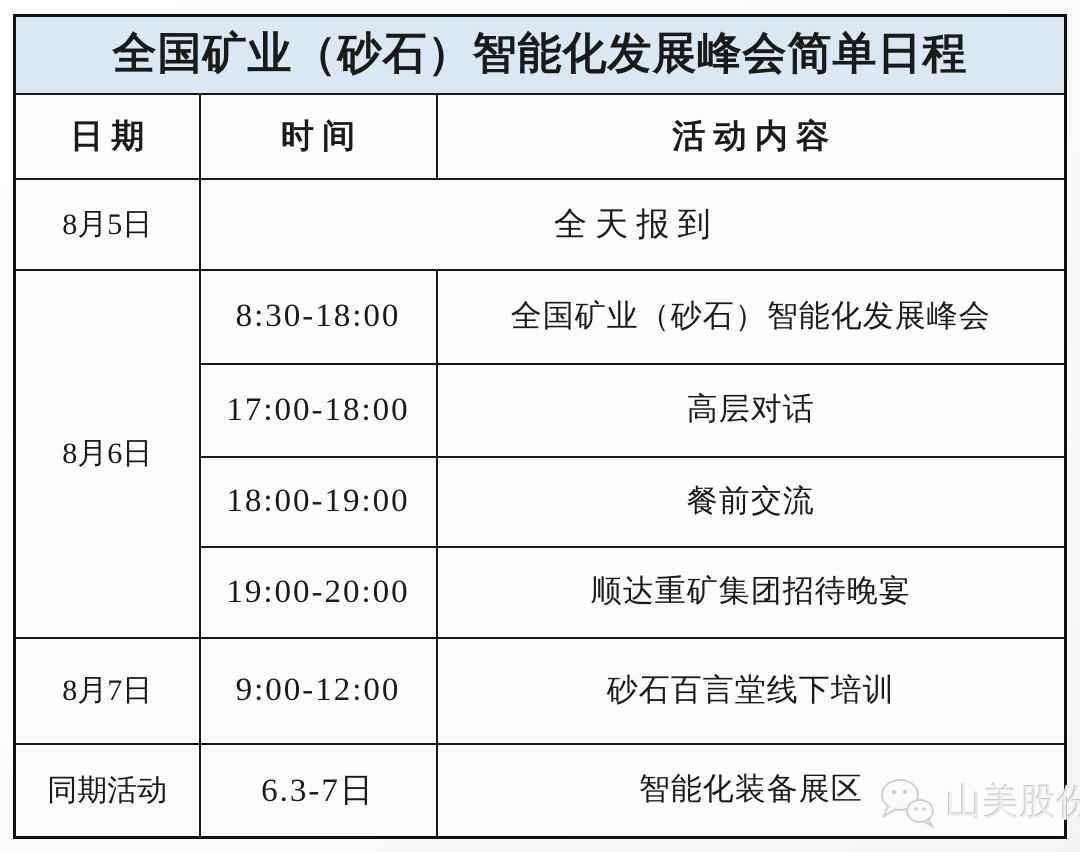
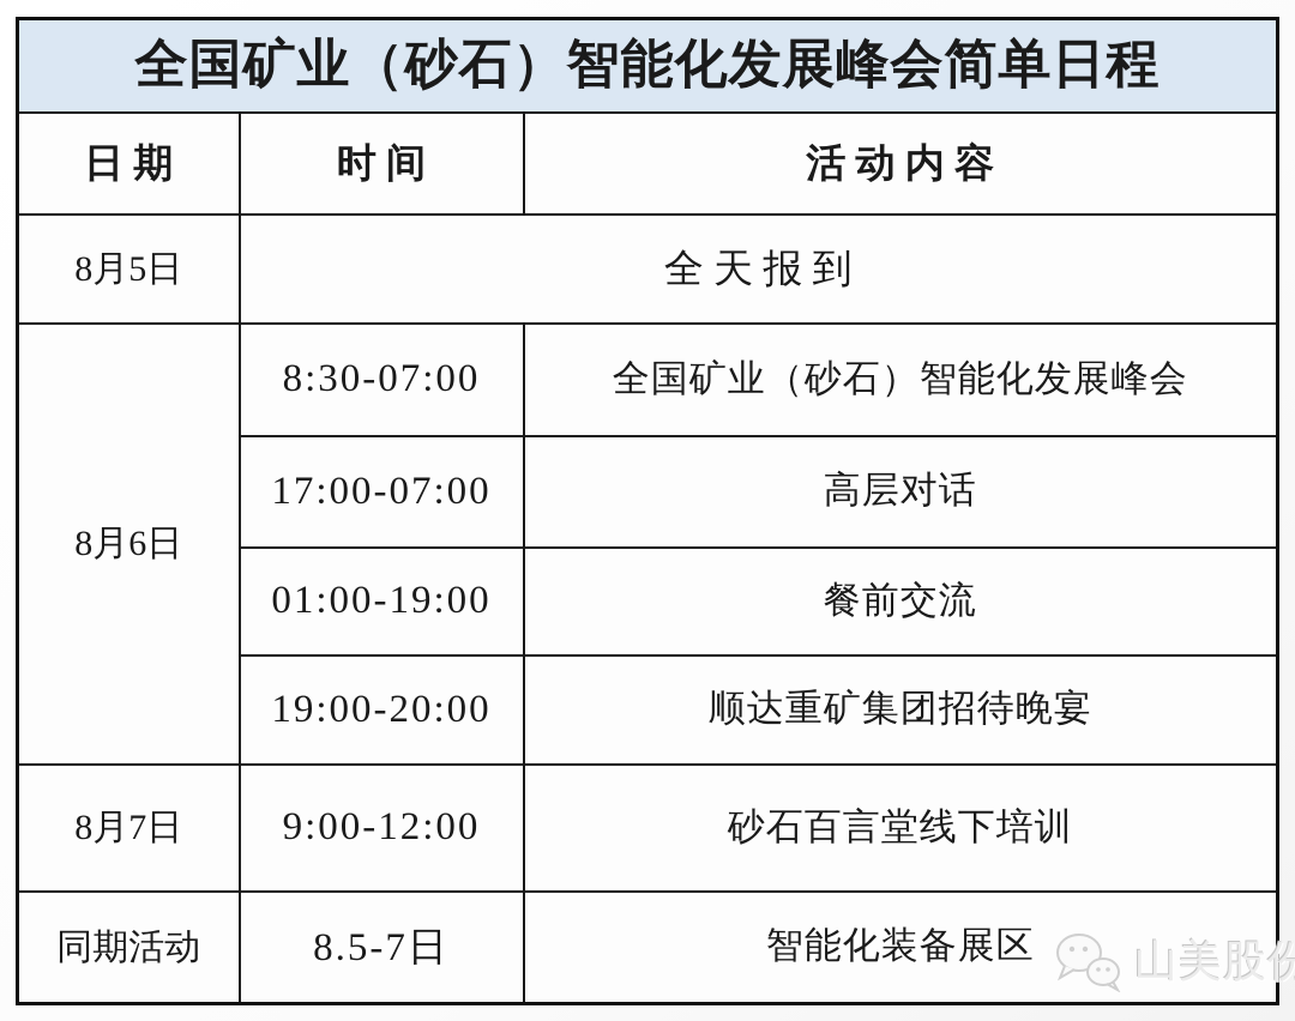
  全国矿业（砂石）智能化发展峰会简单日程
  日 期	时 间	活 动 内 容
  8月5日	全 天 报 到
- 8月6日	8:30-18:00	全国矿业（砂石）智能化发展峰会
+ 8月6日	8:30-07:00	全国矿业（砂石）智能化发展峰会
- 17:00-18:00	高层对话
+ 17:00-07:00	高层对话
- 18:00-19:00	餐前交流
+ 01:00-19:00	餐前交流
  19:00-20:00	顺达重矿集团招待晚宴
  8月7日	9:00-12:00	砂石百言堂线下培训
- 同期活动	6.3-7日	智能化装备展区
+ 同期活动	8.5-7日	智能化装备展区
  山美股份
